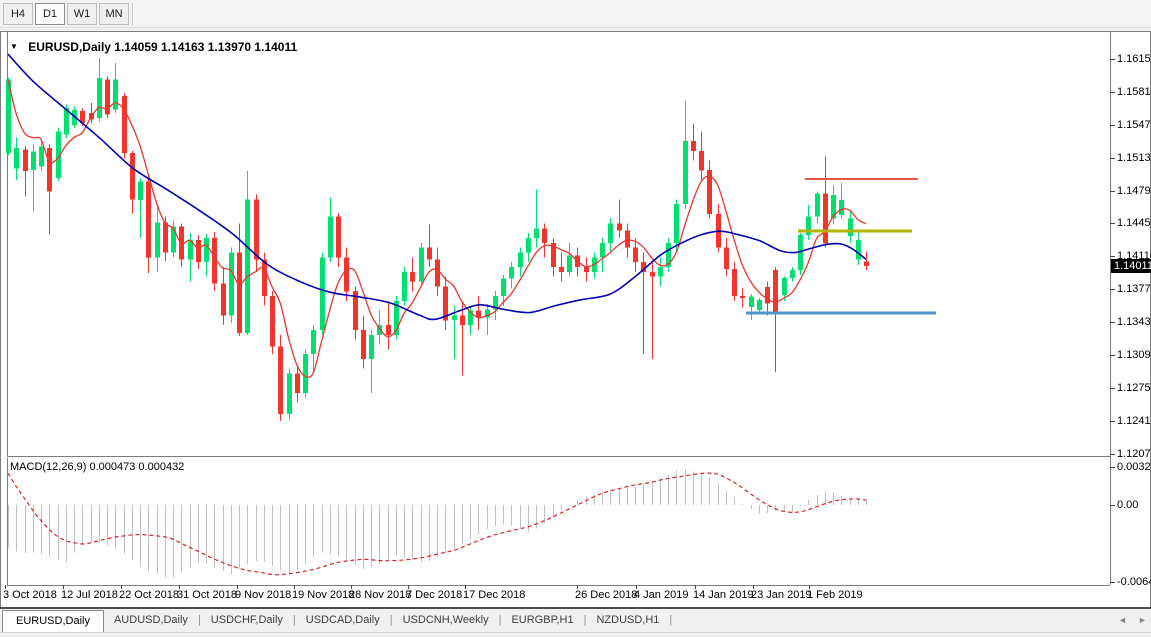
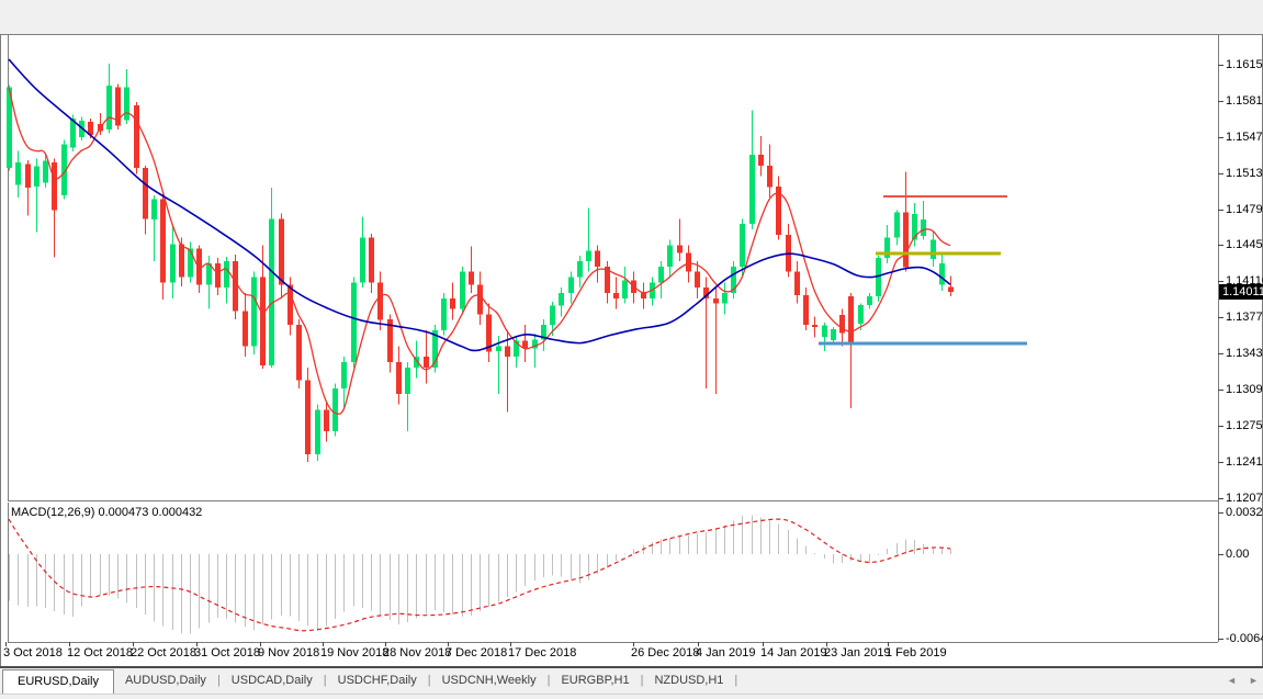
- H4
- D1
- W1
- MN
- ▼ EURUSD,Daily 1.14059 1.14163 1.13970 1.14011
  MACD(12,26,9) 0.000473 0.000432
  1.1615
  1.1581
  1.1547
  1.1513
  1.1479
  1.1445
  1.1411
  1.1377
  1.1343
  1.1309
  1.1275
  1.1241
  1.1207
  1.14011
  3 Oct 2018
- 12 Jul 2018
+ 12 Oct 2018
  22 Oct 2018
  31 Oct 2018
  9 Nov 2018
  19 Nov 2018
  28 Nov 2018
  7 Dec 2018
  17 Dec 2018
  26 Dec 2018
  4 Jan 2019
  14 Jan 2019
  23 Jan 2019
  1 Feb 2019
  0.0032
  0.00
  EURUSD,Daily
  AUDUSD,Daily
  |
- USDCHF,Daily
+ USDCAD,Daily
  |
- USDCAD,Daily
+ USDCHF,Daily
  |
  USDCNH,Weekly
  |
  EURGBP,H1
  |
  NZDUSD,H1
  |
  ◄
  ►
